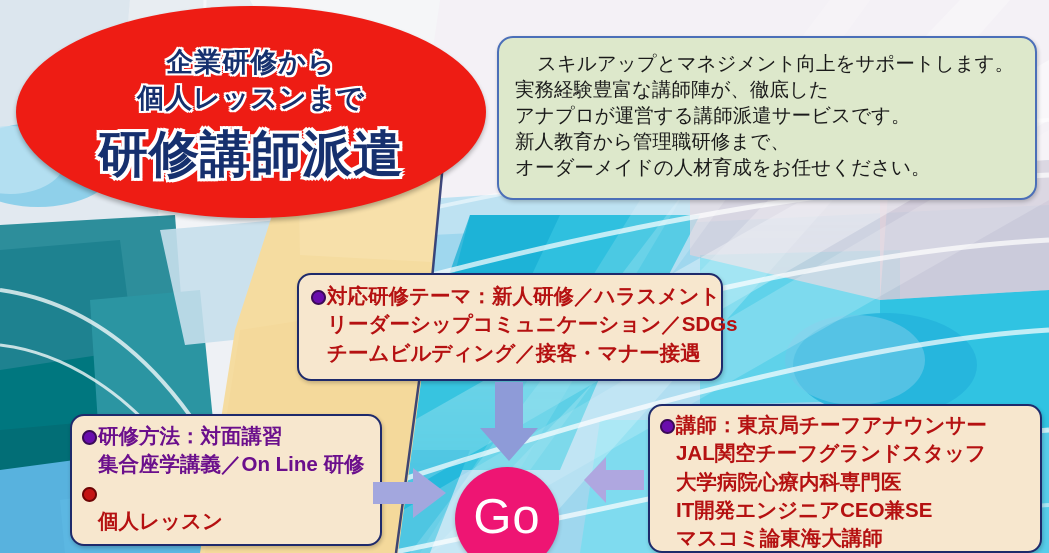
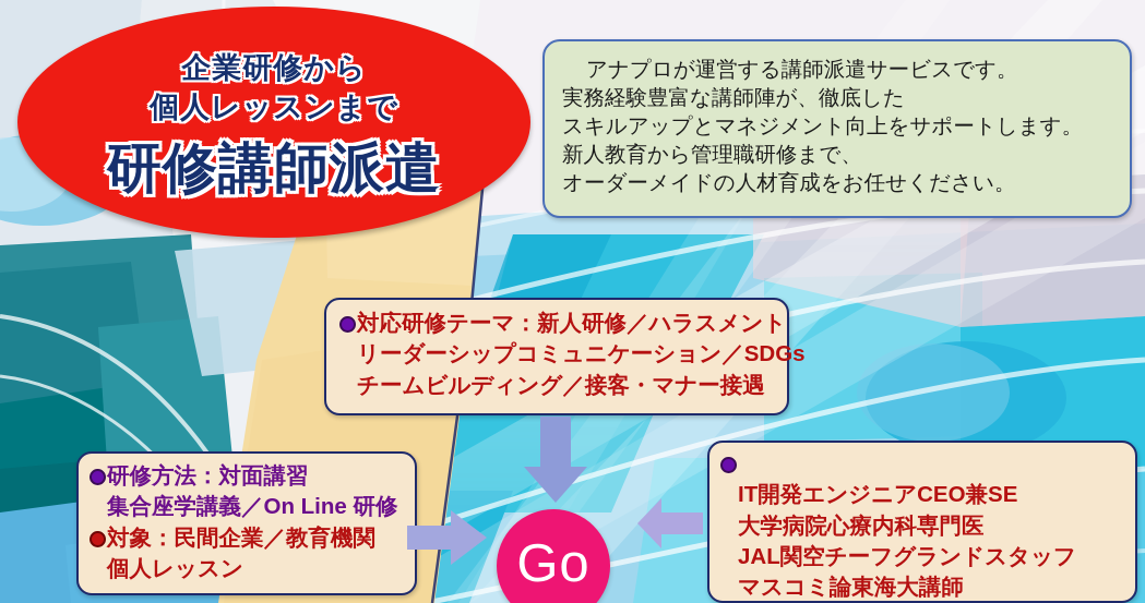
  企業研修から
  個人レッスンまで
  研修講師派遣
- スキルアップとマネジメント向上をサポートします。
+ アナプロが運営する講師派遣サービスです。
  実務経験豊富な講師陣が、徹底した
- アナプロが運営する講師派遣サービスです。
+ スキルアップとマネジメント向上をサポートします。
  新人教育から管理職研修まで、
  オーダーメイドの人材育成をお任せください。
  対応研修テーマ：新人研修／ハラスメント
  リーダーシップコミュニケーション／SDGs
  チームビルディング／接客・マナー接遇
  研修方法：対面講習
  集合座学講義／On Line 研修
+ 対象：民間企業／教育機関
  個人レッスン
- 講師：東京局チーフアナウンサー
- JAL関空チーフグランドスタッフ
+ IT開発エンジニアCEO兼SE
  大学病院心療内科専門医
- IT開発エンジニアCEO兼SE
+ JAL関空チーフグランドスタッフ
  マスコミ論東海大講師
  Go
